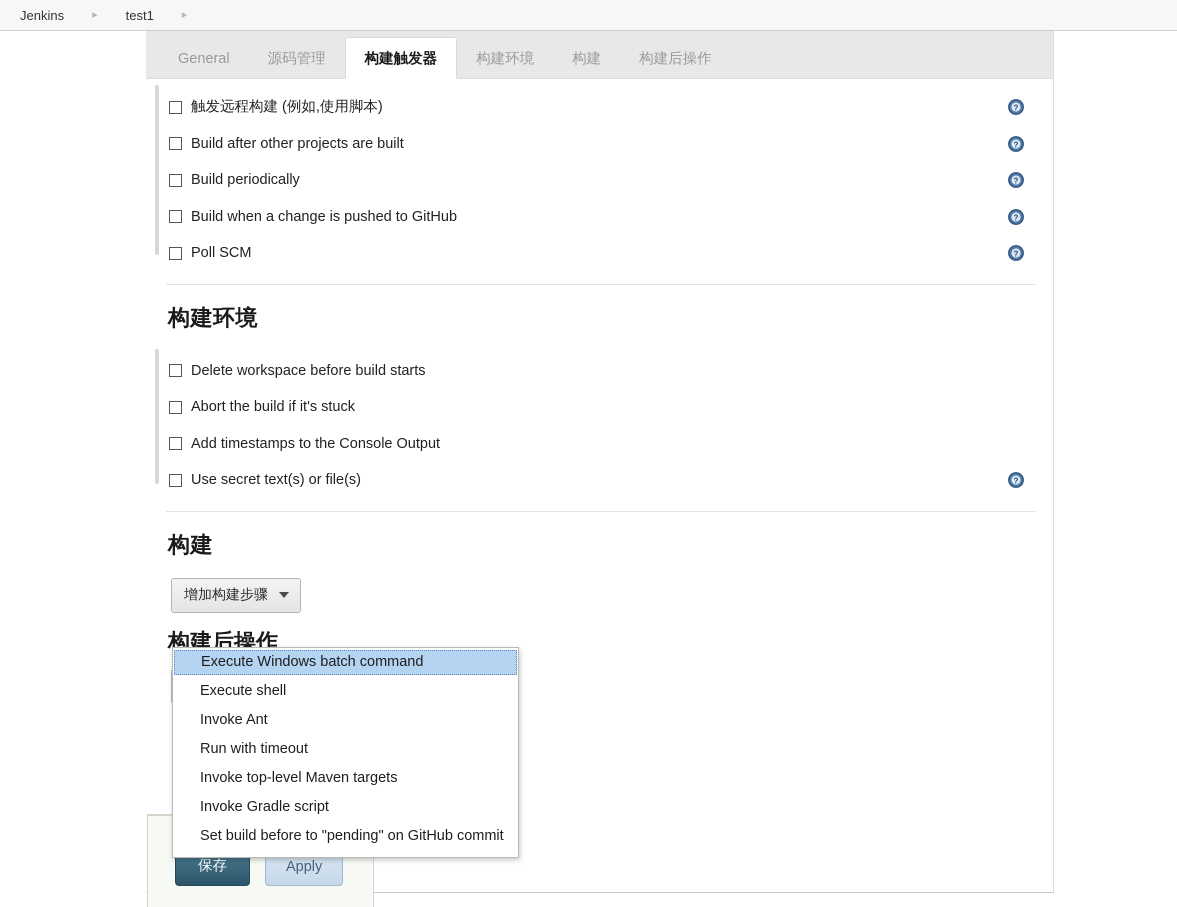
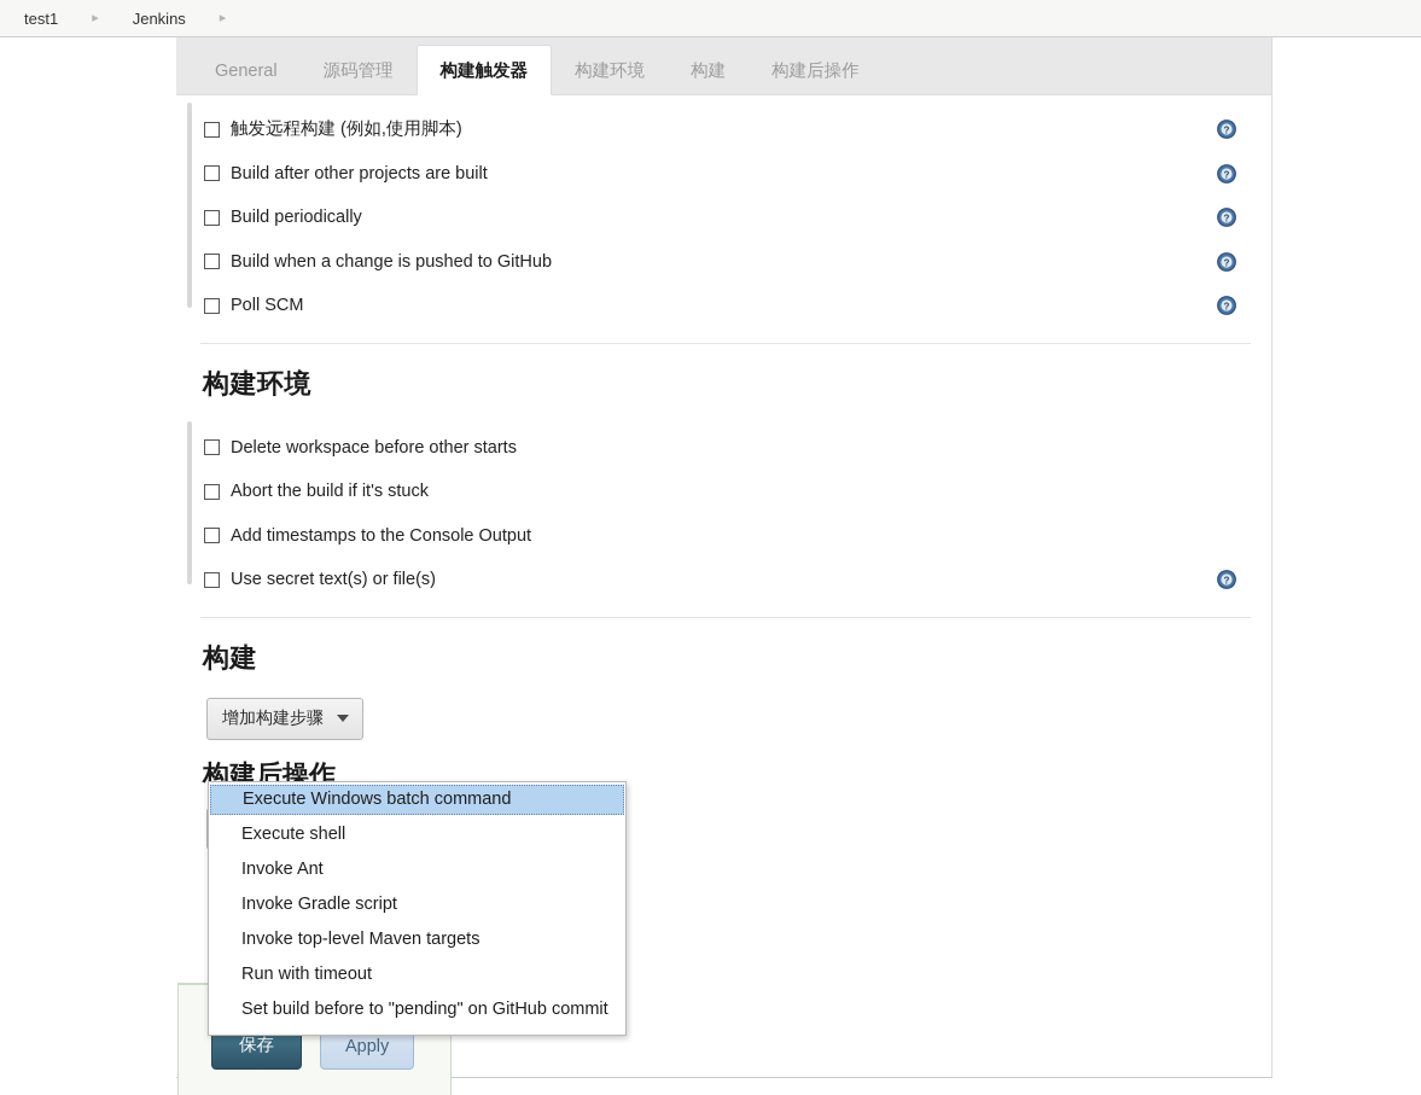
- Jenkins
+ test1
  ▸
- test1
+ Jenkins
  ▸
  General
  源码管理
  构建触发器
  构建环境
  构建
  构建后操作
  触发远程构建 (例如,使用脚本)
  ?
  Build after other projects are built
  ?
  Build periodically
  ?
  Build when a change is pushed to GitHub
  ?
  Poll SCM
  ?
  构建环境
- Delete workspace before build starts
+ Delete workspace before other starts
  Abort the build if it's stuck
  Add timestamps to the Console Output
  Use secret text(s) or file(s)
  ?
  构建
  增加构建步骤
  构建后操作
  Execute Windows batch command
  Execute shell
  Invoke Ant
- Run with timeout
+ Invoke Gradle script
  Invoke top-level Maven targets
- Invoke Gradle script
+ Run with timeout
  Set build before to "pending" on GitHub commit
  保存
  Apply
